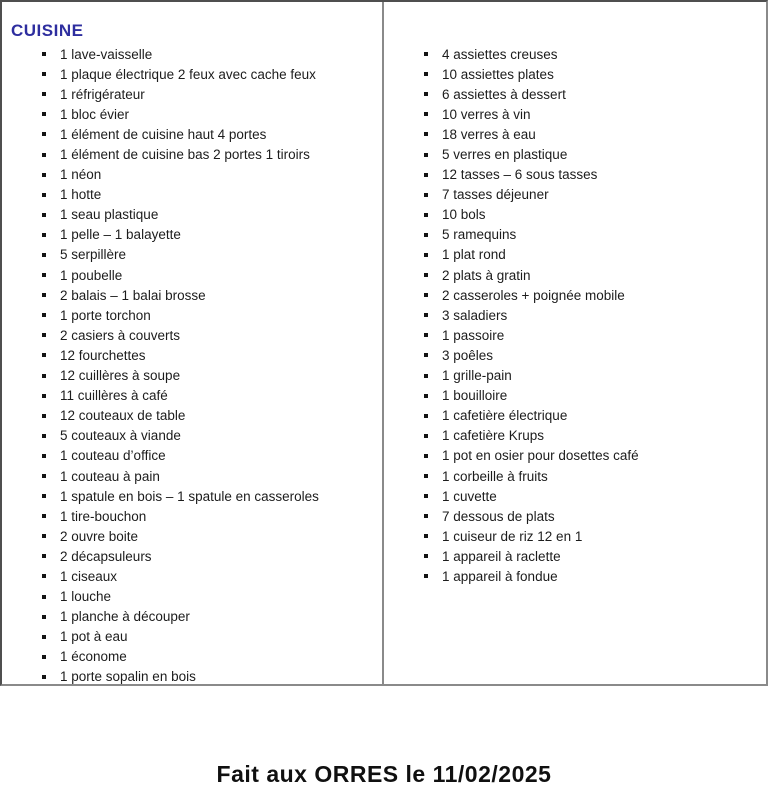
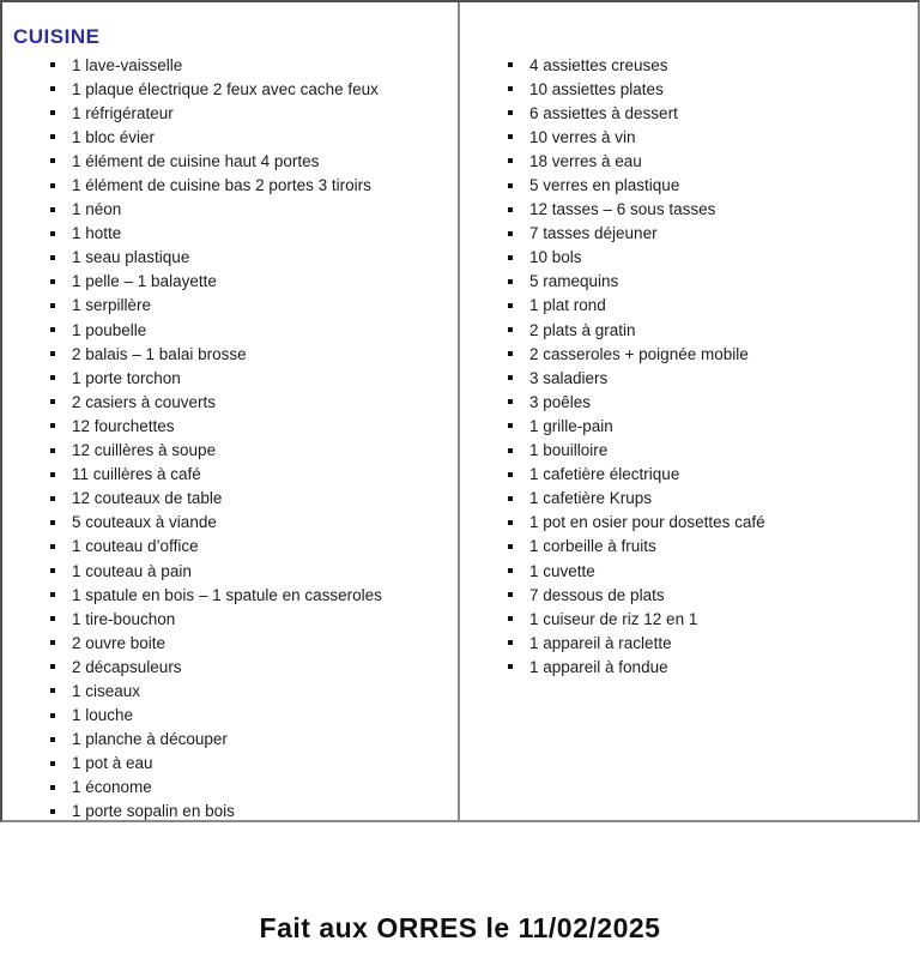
  CUISINE
  1 lave-vaisselle
  1 plaque électrique 2 feux avec cache feux
  1 réfrigérateur
  1 bloc évier
  1 élément de cuisine haut 4 portes
- 1 élément de cuisine bas 2 portes 1 tiroirs
+ 1 élément de cuisine bas 2 portes 3 tiroirs
  1 néon
  1 hotte
  1 seau plastique
  1 pelle – 1 balayette
- 5 serpillère
+ 1 serpillère
  1 poubelle
  2 balais – 1 balai brosse
  1 porte torchon
  2 casiers à couverts
  12 fourchettes
  12 cuillères à soupe
  11 cuillères à café
  12 couteaux de table
  5 couteaux à viande
  1 couteau d’office
  1 couteau à pain
  1 spatule en bois – 1 spatule en casseroles
  1 tire-bouchon
  2 ouvre boite
  2 décapsuleurs
  1 ciseaux
  1 louche
  1 planche à découper
  1 pot à eau
  1 économe
  1 porte sopalin en bois
  4 assiettes creuses
  10 assiettes plates
  6 assiettes à dessert
  10 verres à vin
  18 verres à eau
  5 verres en plastique
  12 tasses – 6 sous tasses
  7 tasses déjeuner
  10 bols
  5 ramequins
  1 plat rond
  2 plats à gratin
  2 casseroles + poignée mobile
  3 saladiers
- 1 passoire
  3 poêles
  1 grille-pain
  1 bouilloire
  1 cafetière électrique
  1 cafetière Krups
  1 pot en osier pour dosettes café
  1 corbeille à fruits
  1 cuvette
  7 dessous de plats
  1 cuiseur de riz 12 en 1
  1 appareil à raclette
  1 appareil à fondue
  Fait aux ORRES le 11/02/2025
